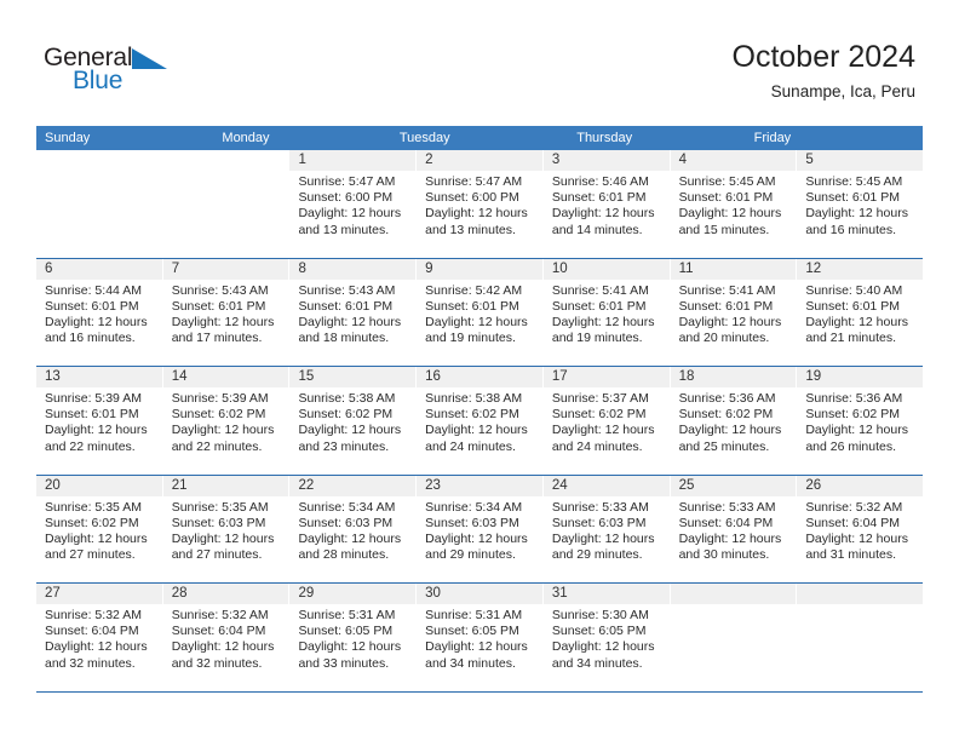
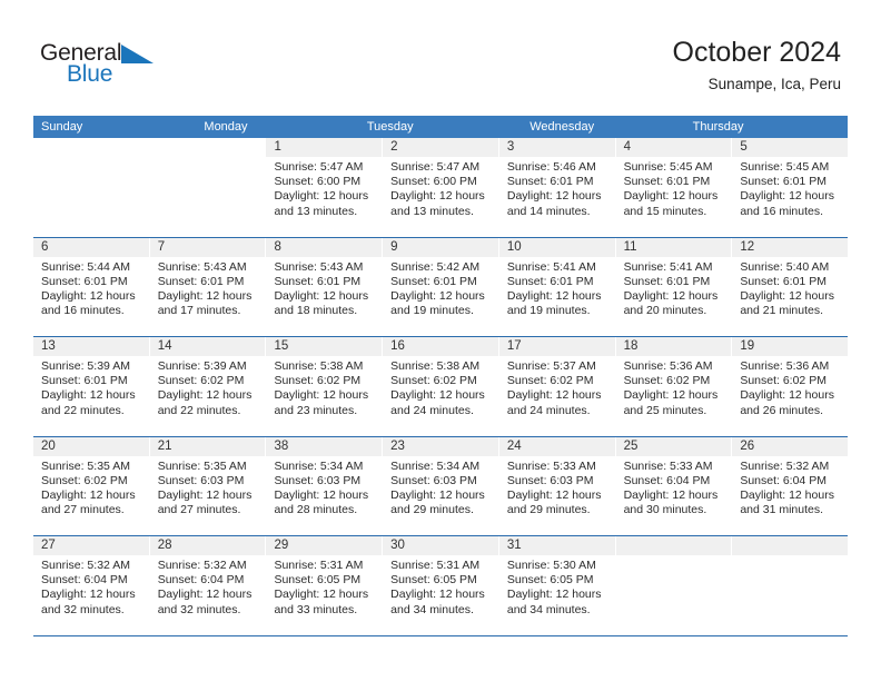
  General
  Blue
  October 2024
  Sunampe, Ica, Peru
  Sunday
  Monday
  Tuesday
+ Wednesday
  Thursday
- Friday
  1
  Sunrise: 5:47 AM
  Sunset: 6:00 PM
  Daylight: 12 hours
  and 13 minutes.
  2
  Sunrise: 5:47 AM
  Sunset: 6:00 PM
  Daylight: 12 hours
  and 13 minutes.
  3
  Sunrise: 5:46 AM
  Sunset: 6:01 PM
  Daylight: 12 hours
  and 14 minutes.
  4
  Sunrise: 5:45 AM
  Sunset: 6:01 PM
  Daylight: 12 hours
  and 15 minutes.
  5
  Sunrise: 5:45 AM
  Sunset: 6:01 PM
  Daylight: 12 hours
  and 16 minutes.
  6
  Sunrise: 5:44 AM
  Sunset: 6:01 PM
  Daylight: 12 hours
  and 16 minutes.
  7
  Sunrise: 5:43 AM
  Sunset: 6:01 PM
  Daylight: 12 hours
  and 17 minutes.
  8
  Sunrise: 5:43 AM
  Sunset: 6:01 PM
  Daylight: 12 hours
  and 18 minutes.
  9
  Sunrise: 5:42 AM
  Sunset: 6:01 PM
  Daylight: 12 hours
  and 19 minutes.
  10
  Sunrise: 5:41 AM
  Sunset: 6:01 PM
  Daylight: 12 hours
  and 19 minutes.
  11
  Sunrise: 5:41 AM
  Sunset: 6:01 PM
  Daylight: 12 hours
  and 20 minutes.
  12
  Sunrise: 5:40 AM
  Sunset: 6:01 PM
  Daylight: 12 hours
  and 21 minutes.
  13
  Sunrise: 5:39 AM
  Sunset: 6:01 PM
  Daylight: 12 hours
  and 22 minutes.
  14
  Sunrise: 5:39 AM
  Sunset: 6:02 PM
  Daylight: 12 hours
  and 22 minutes.
  15
  Sunrise: 5:38 AM
  Sunset: 6:02 PM
  Daylight: 12 hours
  and 23 minutes.
  16
  Sunrise: 5:38 AM
  Sunset: 6:02 PM
  Daylight: 12 hours
  and 24 minutes.
  17
  Sunrise: 5:37 AM
  Sunset: 6:02 PM
  Daylight: 12 hours
  and 24 minutes.
  18
  Sunrise: 5:36 AM
  Sunset: 6:02 PM
  Daylight: 12 hours
  and 25 minutes.
  19
  Sunrise: 5:36 AM
  Sunset: 6:02 PM
  Daylight: 12 hours
  and 26 minutes.
  20
  Sunrise: 5:35 AM
  Sunset: 6:02 PM
  Daylight: 12 hours
  and 27 minutes.
  21
  Sunrise: 5:35 AM
  Sunset: 6:03 PM
  Daylight: 12 hours
  and 27 minutes.
- 22
+ 38
  Sunrise: 5:34 AM
  Sunset: 6:03 PM
  Daylight: 12 hours
  and 28 minutes.
  23
  Sunrise: 5:34 AM
  Sunset: 6:03 PM
  Daylight: 12 hours
  and 29 minutes.
  24
  Sunrise: 5:33 AM
  Sunset: 6:03 PM
  Daylight: 12 hours
  and 29 minutes.
  25
  Sunrise: 5:33 AM
  Sunset: 6:04 PM
  Daylight: 12 hours
  and 30 minutes.
  26
  Sunrise: 5:32 AM
  Sunset: 6:04 PM
  Daylight: 12 hours
  and 31 minutes.
  27
  Sunrise: 5:32 AM
  Sunset: 6:04 PM
  Daylight: 12 hours
  and 32 minutes.
  28
  Sunrise: 5:32 AM
  Sunset: 6:04 PM
  Daylight: 12 hours
  and 32 minutes.
  29
  Sunrise: 5:31 AM
  Sunset: 6:05 PM
  Daylight: 12 hours
  and 33 minutes.
  30
  Sunrise: 5:31 AM
  Sunset: 6:05 PM
  Daylight: 12 hours
  and 34 minutes.
  31
  Sunrise: 5:30 AM
  Sunset: 6:05 PM
  Daylight: 12 hours
  and 34 minutes.
